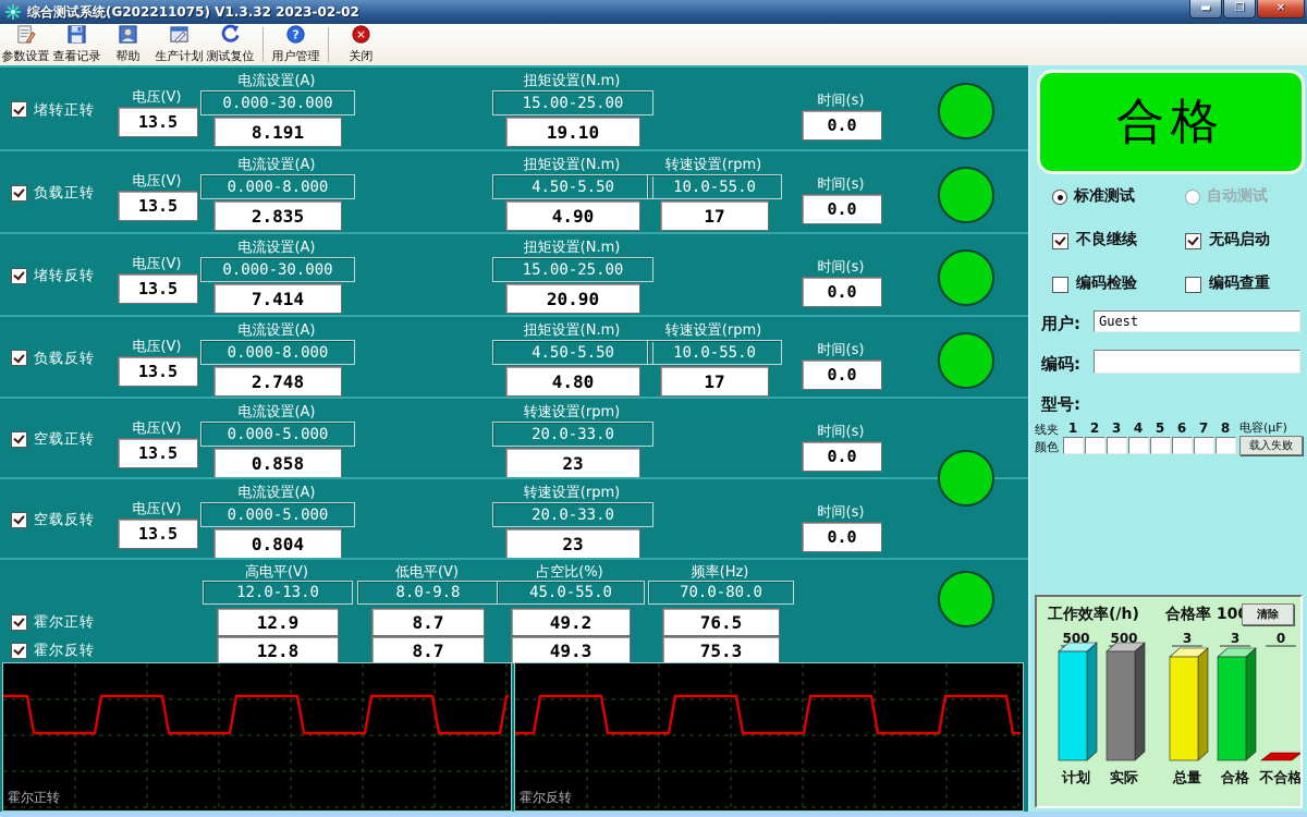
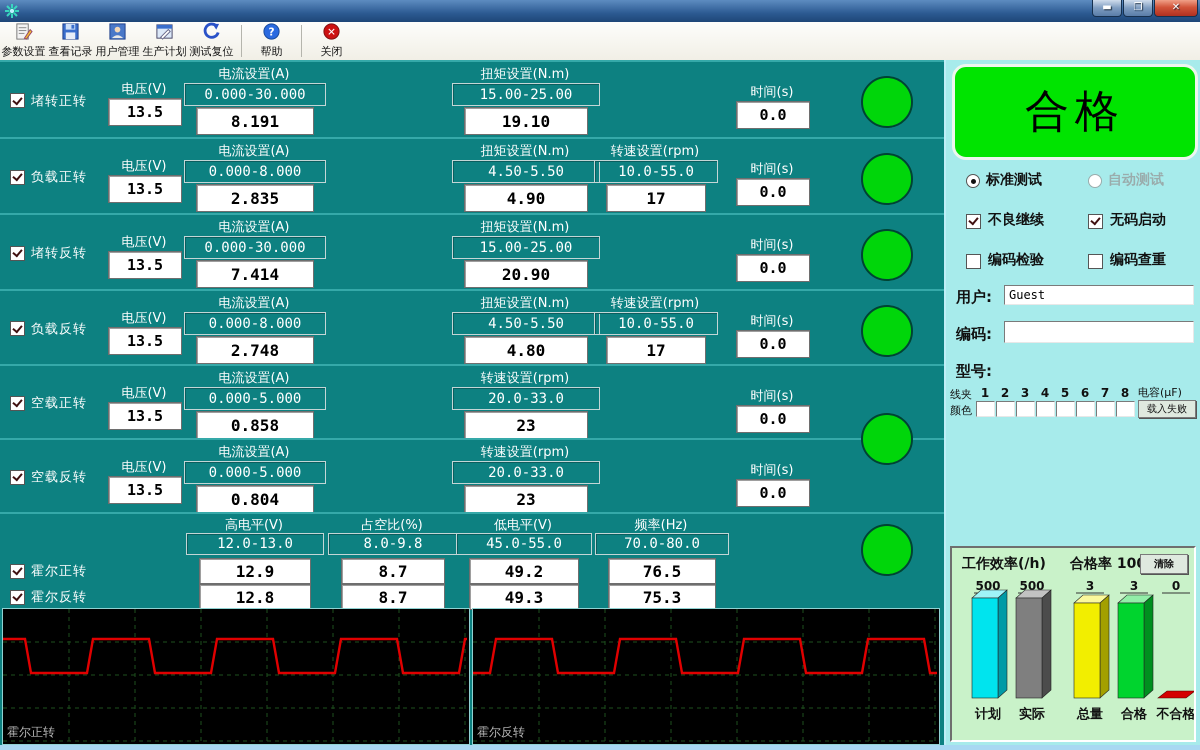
- 综合测试系统(G202211075) V1.3.32 2023-02-02
  ▬
  ❐
  ✕
  参数设置
  查看记录
- 帮助
+ 用户管理
  生产计划
  测试复位
  ?
- 用户管理
+ 帮助
  ✕
  关闭
  堵转正转
  电压(V)
  13.5
  电流设置(A)
  0.000-30.000
  8.191
  扭矩设置(N.m)
  15.00-25.00
  19.10
  时间(s)
  0.0
  负载正转
  电压(V)
  13.5
  电流设置(A)
  0.000-8.000
  2.835
  扭矩设置(N.m)
  4.50-5.50
  4.90
  转速设置(rpm)
  10.0-55.0
  17
  时间(s)
  0.0
  堵转反转
  电压(V)
  13.5
  电流设置(A)
  0.000-30.000
  7.414
  扭矩设置(N.m)
  15.00-25.00
  20.90
  时间(s)
  0.0
  负载反转
  电压(V)
  13.5
  电流设置(A)
  0.000-8.000
  2.748
  扭矩设置(N.m)
  4.50-5.50
  4.80
  转速设置(rpm)
  10.0-55.0
  17
  时间(s)
  0.0
  空载正转
  电压(V)
  13.5
  电流设置(A)
  0.000-5.000
  0.858
  转速设置(rpm)
  20.0-33.0
  23
  时间(s)
  0.0
  空载反转
  电压(V)
  13.5
  电流设置(A)
  0.000-5.000
  0.804
  转速设置(rpm)
  20.0-33.0
  23
  时间(s)
  0.0
  高电平(V)
  12.0-13.0
- 低电平(V)
+ 占空比(%)
  8.0-9.8
- 占空比(%)
+ 低电平(V)
  45.0-55.0
  频率(Hz)
  70.0-80.0
  霍尔正转
  12.9
  8.7
  49.2
  76.5
  霍尔反转
  12.8
  8.7
  49.3
  75.3
  霍尔正转
  霍尔反转
  合格
  标准测试
  自动测试
  不良继续
  无码启动
  编码检验
  编码查重
  用户:
  Guest
  编码:
  型号:
  线夹
  颜色
  1
  2
  3
  4
  5
  6
  7
  8
  电容(μF)
  载入失败
  工作效率(/h)
  合格率 10
  清除
  500
  计划
  500
  实际
  3
  总量
  3
  合格
  0
  不合格
